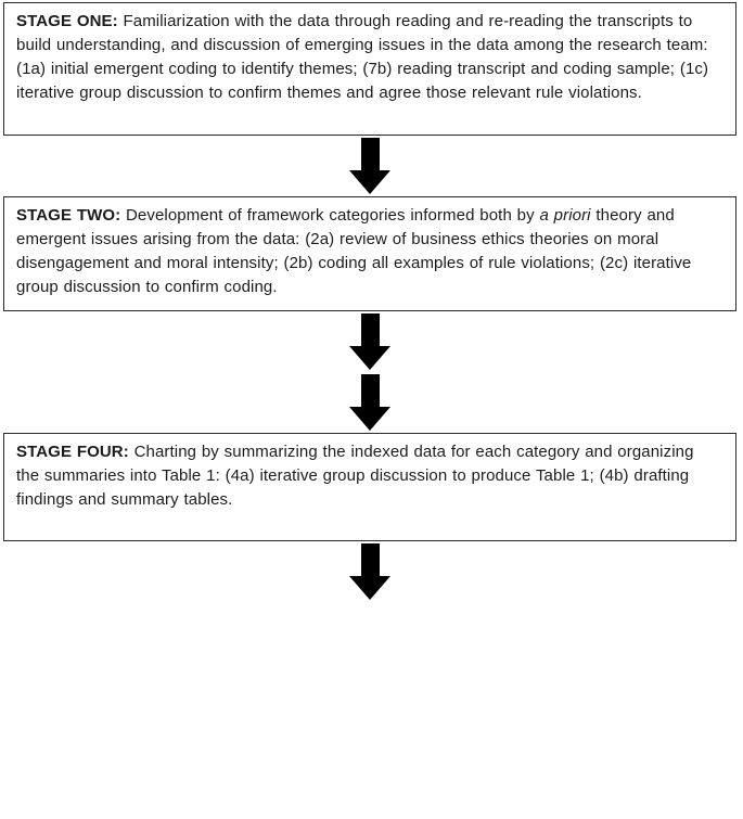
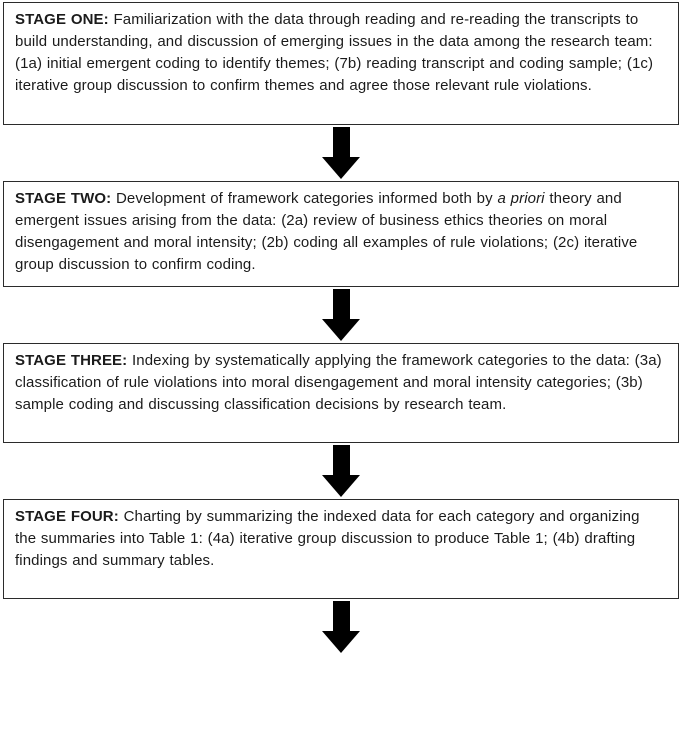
  STAGE ONE: Familiarization with the data through reading and re-reading the transcripts to build understanding, and discussion of emerging issues in the data among the research team: (1a) initial emergent coding to identify themes; (7b) reading transcript and coding sample; (1c) iterative group discussion to confirm themes and agree those relevant rule violations.
  STAGE TWO: Development of framework categories informed both by a priori theory and emergent issues arising from the data: (2a) review of business ethics theories on moral disengagement and moral intensity; (2b) coding all examples of rule violations; (2c) iterative group discussion to confirm coding.
+ STAGE THREE: Indexing by systematically applying the framework categories to the data: (3a) classification of rule violations into moral disengagement and moral intensity categories; (3b) sample coding and discussing classification decisions by research team.
  STAGE FOUR: Charting by summarizing the indexed data for each category and organizing the summaries into Table 1: (4a) iterative group discussion to produce Table 1; (4b) drafting findings and summary tables.
